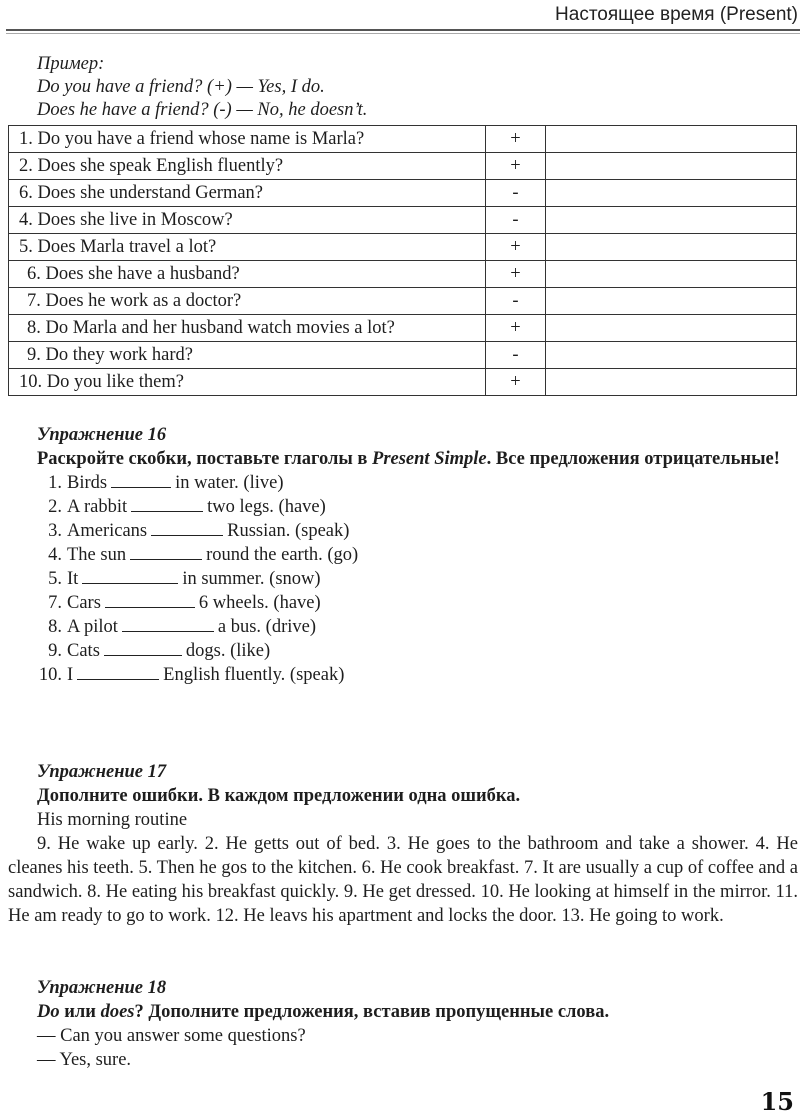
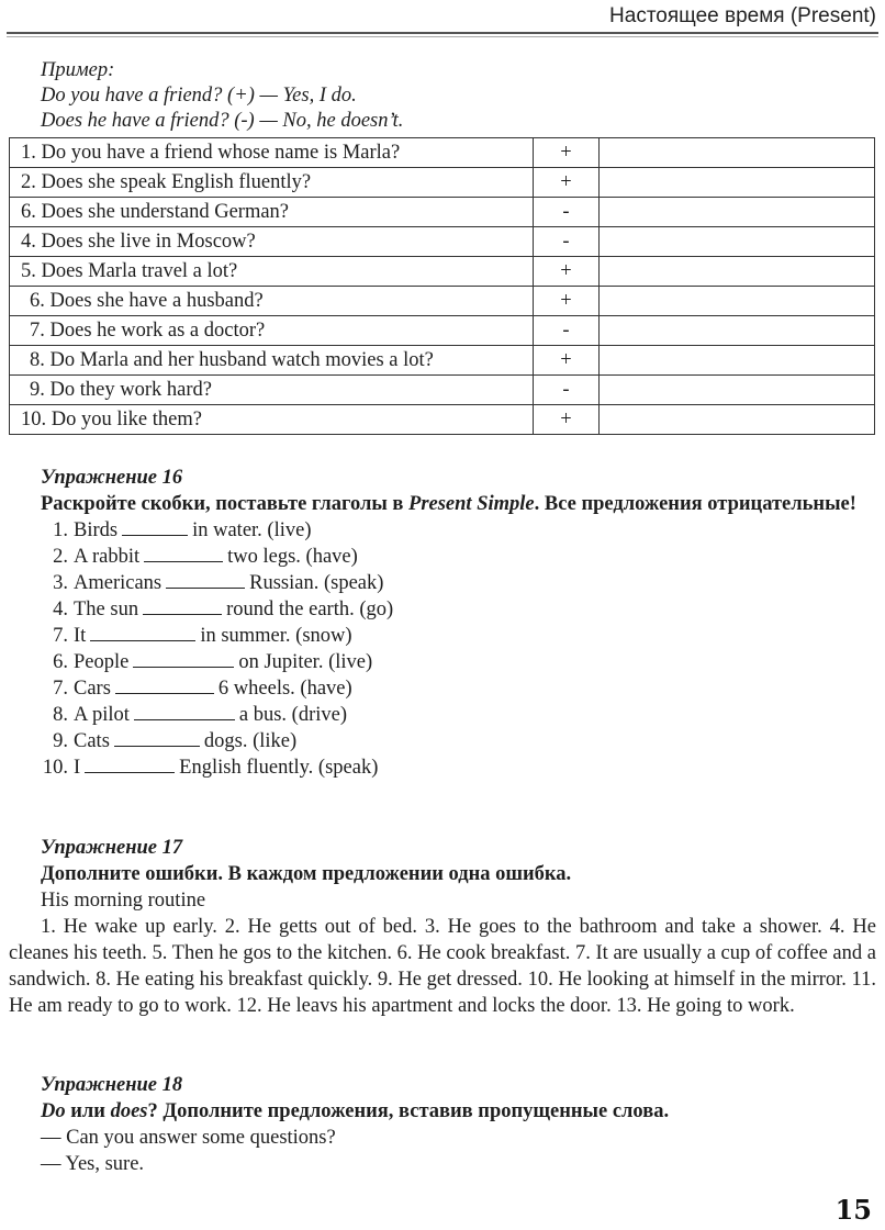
  Настоящее время (Present)
  Пример:
  Do you have a friend? (+) — Yes, I do.
  Does he have a friend? (-) — No, he doesn’t.
  1. Do you have a friend whose name is Marla?	+
  2. Does she speak English fluently?	+
  6. Does she understand German?	-
  4. Does she live in Moscow?	-
  5. Does Marla travel a lot?	+
  6. Does she have a husband?	+
  7. Does he work as a doctor?	-
  8. Do Marla and her husband watch movies a lot?	+
  9. Do they work hard?	-
  10. Do you like them?	+
  Упражнение 16
  Раскройте скобки, поставьте глаголы в Present Simple. Все предложения отрицательные!
  1. Birds in water. (live)
  2. A rabbit two legs. (have)
  3. Americans Russian. (speak)
  4. The sun round the earth. (go)
- 5. It in summer. (snow)
+ 7. It in summer. (snow)
+ 6. People on Jupiter. (live)
  7. Cars 6 wheels. (have)
  8. A pilot a bus. (drive)
  9. Cats dogs. (like)
  10. I English fluently. (speak)
  Упражнение 17
  Дополните ошибки. В каждом предложении одна ошибка.
  His morning routine
- 9. He wake up early. 2. He getts out of bed. 3. He goes to the bathroom and take a shower. 4. He cleanes his teeth. 5. Then he gos to the kitchen. 6. He cook breakfast. 7. It are usually a cup of coffee and a sandwich. 8. He eating his breakfast quickly. 9. He get dressed. 10. He looking at himself in the mirror. 11. He am ready to go to work. 12. He leavs his apartment and locks the door. 13. He going to work.
+ 1. He wake up early. 2. He getts out of bed. 3. He goes to the bathroom and take a shower. 4. He cleanes his teeth. 5. Then he gos to the kitchen. 6. He cook breakfast. 7. It are usually a cup of coffee and a sandwich. 8. He eating his breakfast quickly. 9. He get dressed. 10. He looking at himself in the mirror. 11. He am ready to go to work. 12. He leavs his apartment and locks the door. 13. He going to work.
  Упражнение 18
  Do или does? Дополните предложения, вставив пропущенные слова.
  — Can you answer some questions?
  — Yes, sure.
  15
